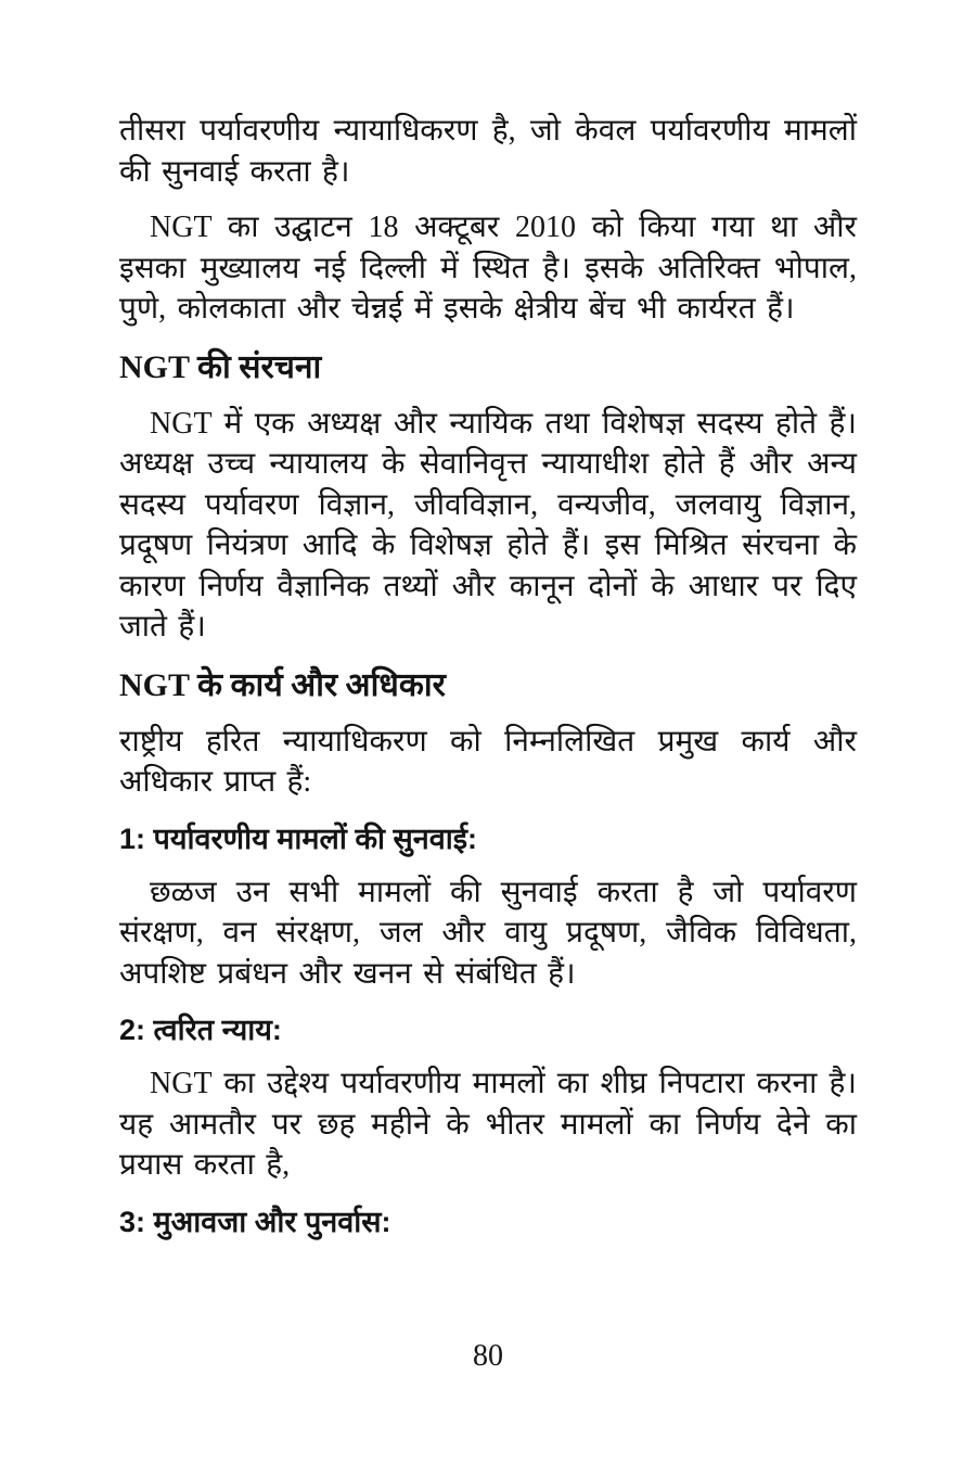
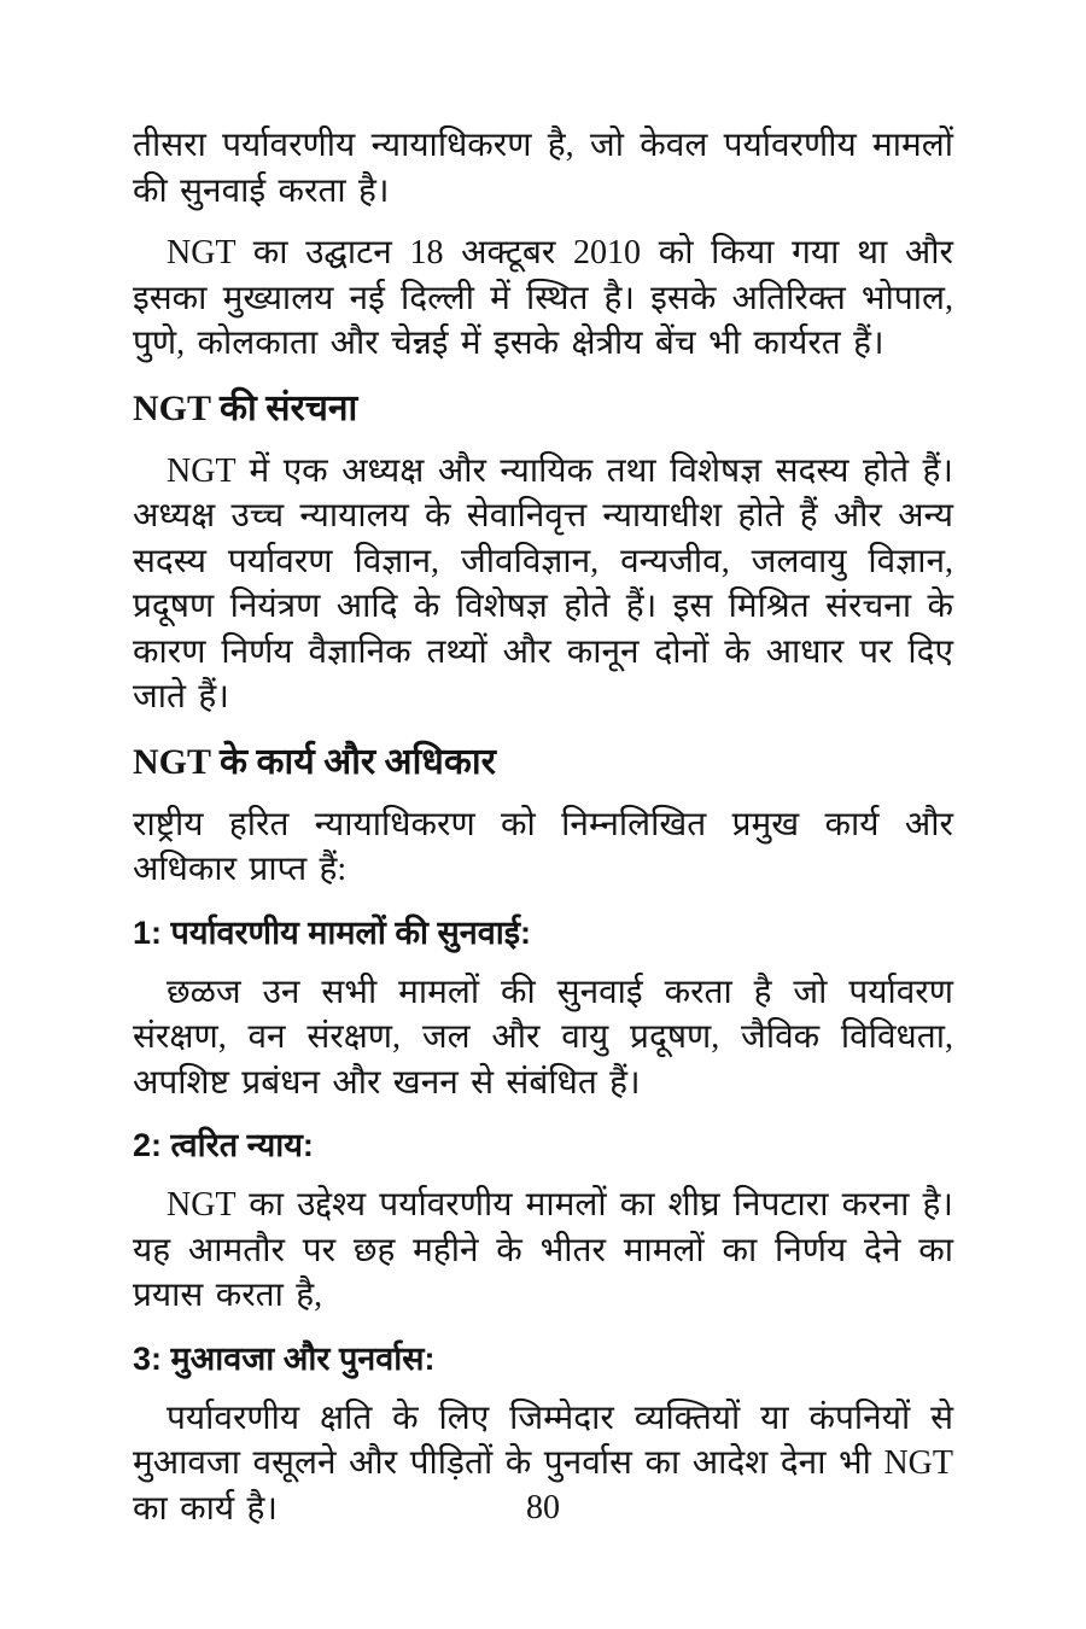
  तीसरा पर्यावरणीय न्यायाधिकरण है, जो केवल पर्यावरणीय मामलों की सुनवाई करता है।
  NGT का उद्घाटन 18 अक्टूबर 2010 को किया गया था और इसका मुख्यालय नई दिल्ली में स्थित है। इसके अतिरिक्त भोपाल, पुणे, कोलकाता और चेन्नई में इसके क्षेत्रीय बेंच भी कार्यरत हैं।
  NGT की संरचना
  NGT में एक अध्यक्ष और न्यायिक तथा विशेषज्ञ सदस्य होते हैं। अध्यक्ष उच्च न्यायालय के सेवानिवृत्त न्यायाधीश होते हैं और अन्य सदस्य पर्यावरण विज्ञान, जीवविज्ञान, वन्यजीव, जलवायु विज्ञान, प्रदूषण नियंत्रण आदि के विशेषज्ञ होते हैं। इस मिश्रित संरचना के कारण निर्णय वैज्ञानिक तथ्यों और कानून दोनों के आधार पर दिए जाते हैं।
  NGT के कार्य और अधिकार
  राष्ट्रीय हरित न्यायाधिकरण को निम्नलिखित प्रमुख कार्य और अधिकार प्राप्त हैं:
  1: पर्यावरणीय मामलों की सुनवाई:
  छळज उन सभी मामलों की सुनवाई करता है जो पर्यावरण संरक्षण, वन संरक्षण, जल और वायु प्रदूषण, जैविक विविधता, अपशिष्ट प्रबंधन और खनन से संबंधित हैं।
  2: त्वरित न्याय:
  NGT का उद्देश्य पर्यावरणीय मामलों का शीघ्र निपटारा करना है। यह आमतौर पर छह महीने के भीतर मामलों का निर्णय देने का प्रयास करता है,
  3: मुआवजा और पुनर्वास:
+ पर्यावरणीय क्षति के लिए जिम्मेदार व्यक्तियों या कंपनियों से मुआवजा वसूलने और पीड़ितों के पुनर्वास का आदेश देना भी NGT का कार्य है।
  80
